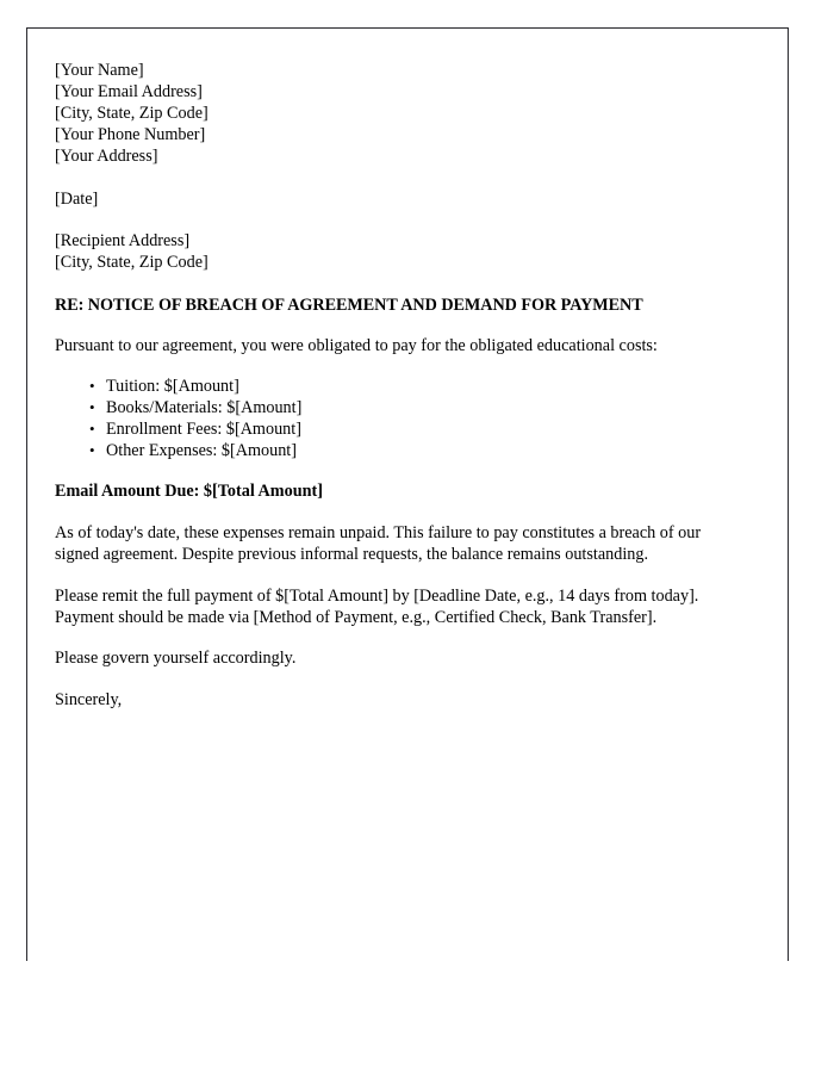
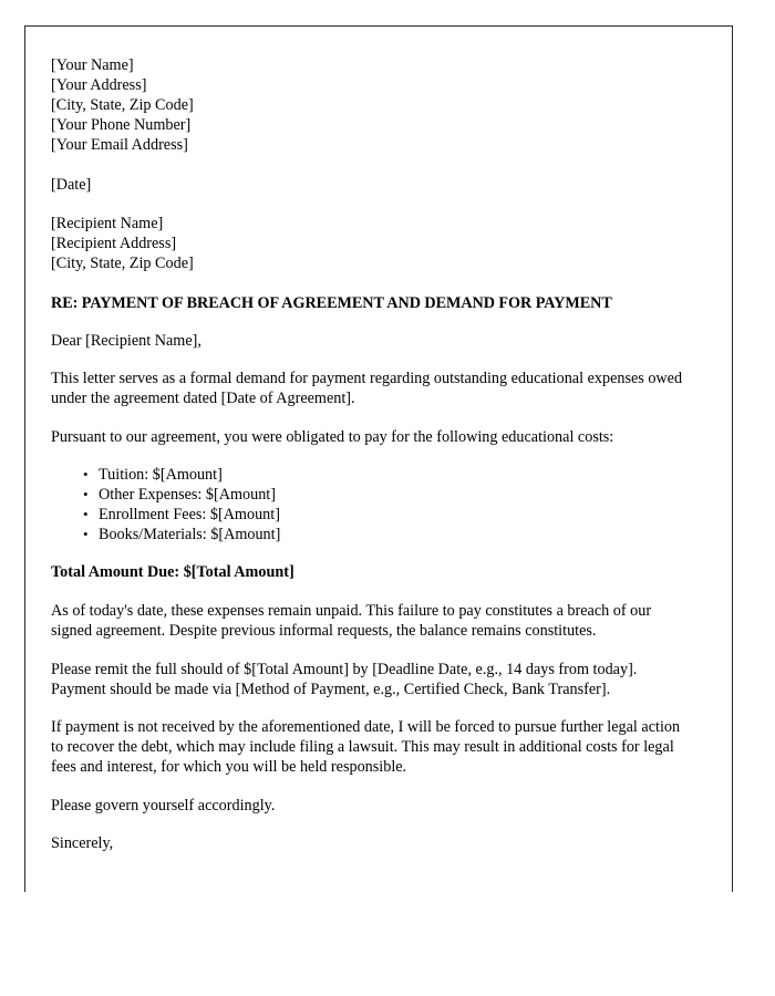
  [Your Name]
- [Your Email Address]
+ [Your Address]
  [City, State, Zip Code]
  [Your Phone Number]
- [Your Address]
+ [Your Email Address]
  [Date]
+ [Recipient Name]
  [Recipient Address]
  [City, State, Zip Code]
- RE: NOTICE OF BREACH OF AGREEMENT AND DEMAND FOR PAYMENT
+ RE: PAYMENT OF BREACH OF AGREEMENT AND DEMAND FOR PAYMENT
+ Dear [Recipient Name],
+ This letter serves as a formal demand for payment regarding outstanding educational expenses owed under the agreement dated [Date of Agreement].
- Pursuant to our agreement, you were obligated to pay for the obligated educational costs:
+ Pursuant to our agreement, you were obligated to pay for the following educational costs:
  Tuition: $[Amount]
- Books/Materials: $[Amount]
+ Other Expenses: $[Amount]
  Enrollment Fees: $[Amount]
- Other Expenses: $[Amount]
+ Books/Materials: $[Amount]
- Email Amount Due: $[Total Amount]
+ Total Amount Due: $[Total Amount]
- As of today's date, these expenses remain unpaid. This failure to pay constitutes a breach of our signed agreement. Despite previous informal requests, the balance remains outstanding.
+ As of today's date, these expenses remain unpaid. This failure to pay constitutes a breach of our signed agreement. Despite previous informal requests, the balance remains constitutes.
- Please remit the full payment of $[Total Amount] by [Deadline Date, e.g., 14 days from today]. Payment should be made via [Method of Payment, e.g., Certified Check, Bank Transfer].
+ Please remit the full should of $[Total Amount] by [Deadline Date, e.g., 14 days from today]. Payment should be made via [Method of Payment, e.g., Certified Check, Bank Transfer].
+ If payment is not received by the aforementioned date, I will be forced to pursue further legal action to recover the debt, which may include filing a lawsuit. This may result in additional costs for legal fees and interest, for which you will be held responsible.
  Please govern yourself accordingly.
  Sincerely,
